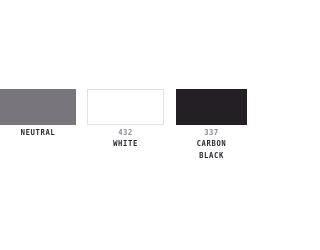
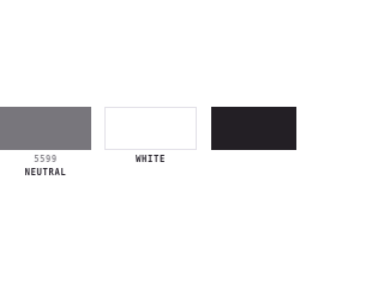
+ 5599
  NEUTRAL
- 432
  WHITE
- 337
- CARBON
- BLACK
